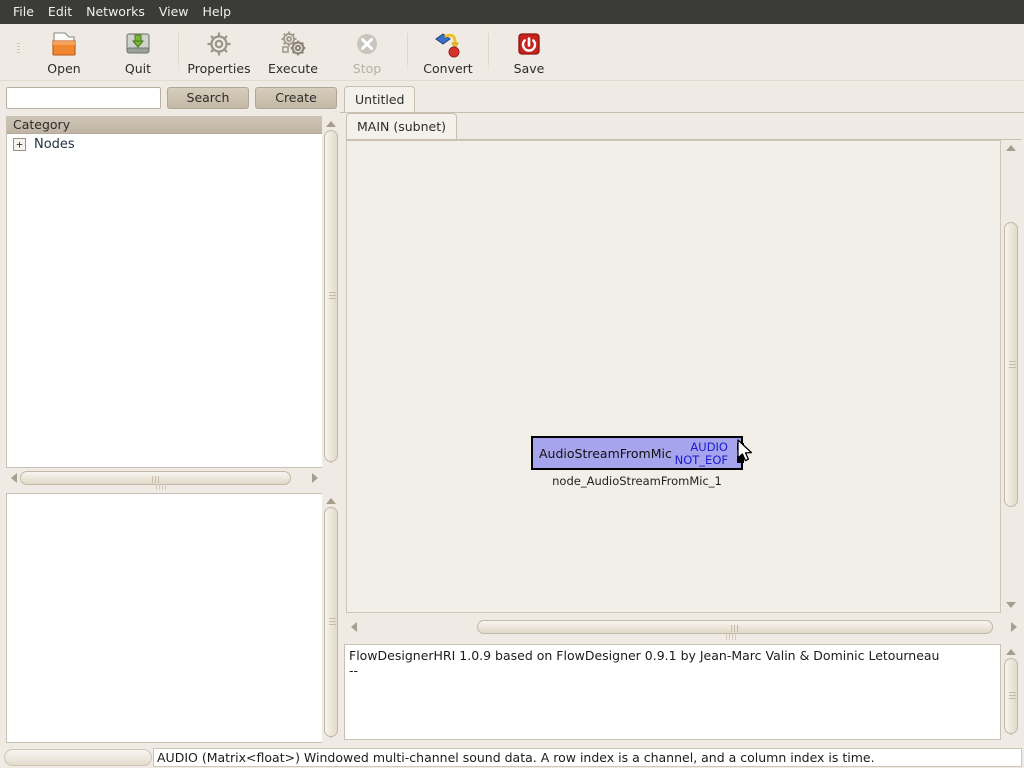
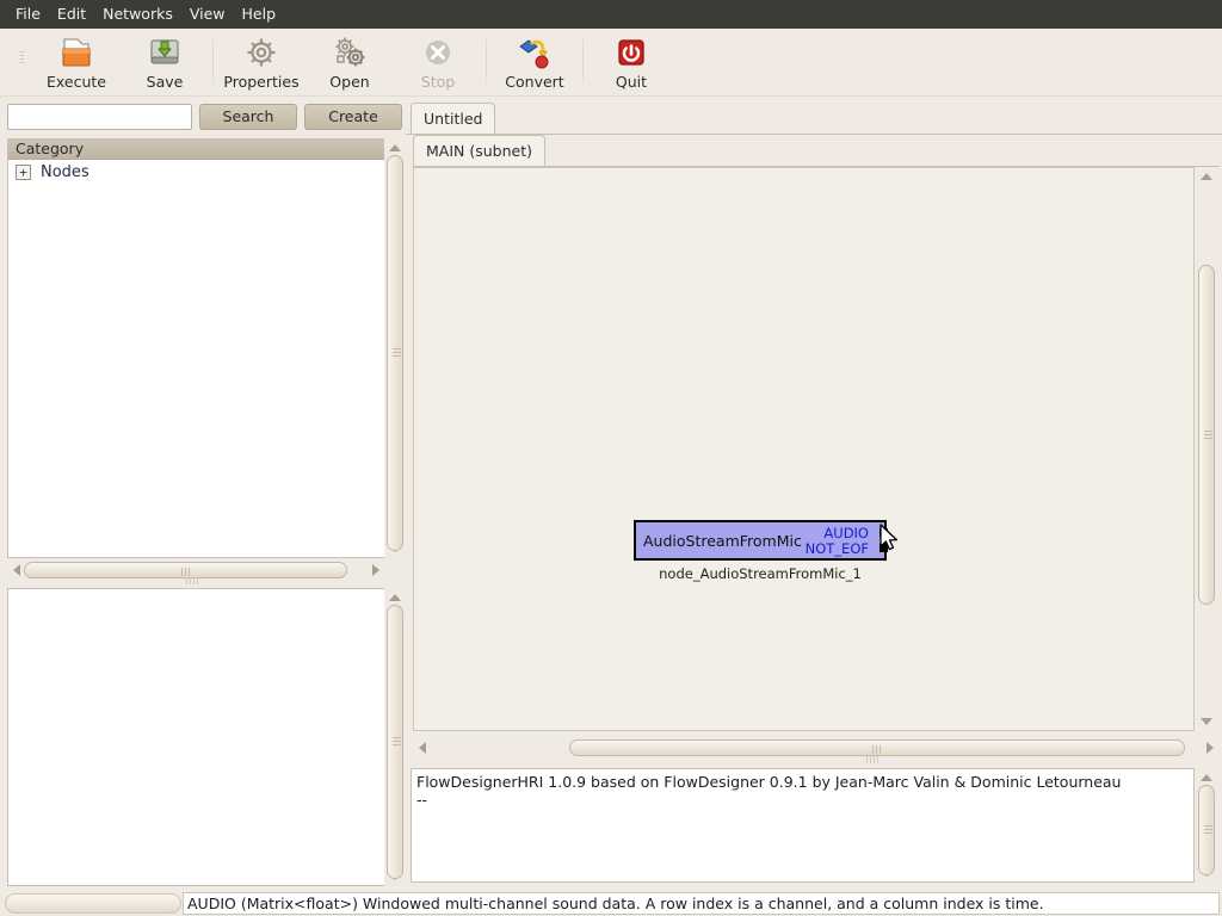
  File
  Edit
  Networks
  View
  Help
- Open
+ Execute
- Quit
+ Save
  Properties
- Execute
+ Open
  Stop
  Convert
- Save
+ Quit
  Search
  Create
  Category
  +
  Nodes
  Untitled
  MAIN (subnet)
  AudioStreamFromMic
  AUDIO
  NOT_EOF
  node_AudioStreamFromMic_1
  FlowDesignerHRI 1.0.9 based on FlowDesigner 0.9.1 by Jean-Marc Valin & Dominic Letourneau
  --
  AUDIO (Matrix<float>) Windowed multi-channel sound data. A row index is a channel, and a column index is time.
